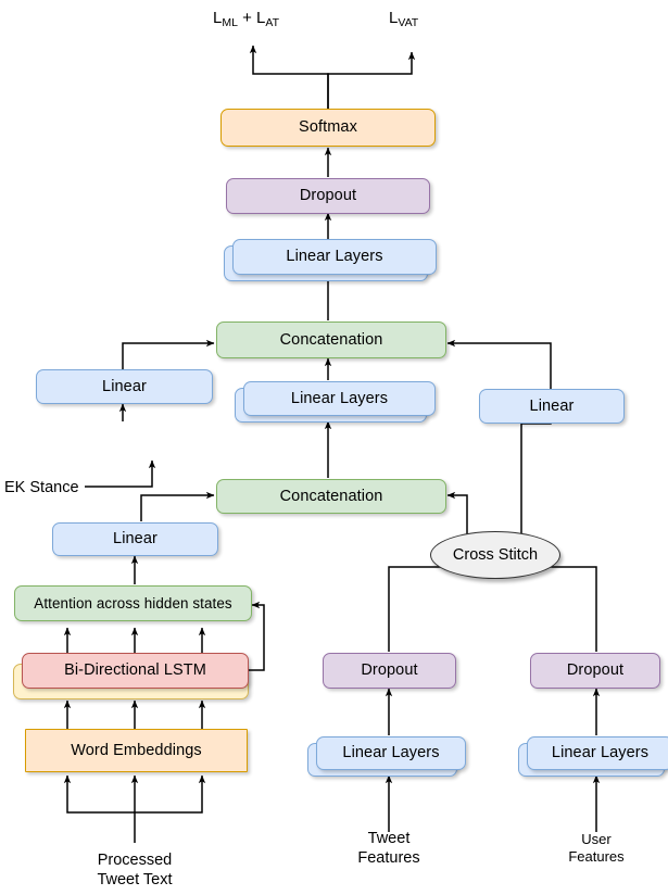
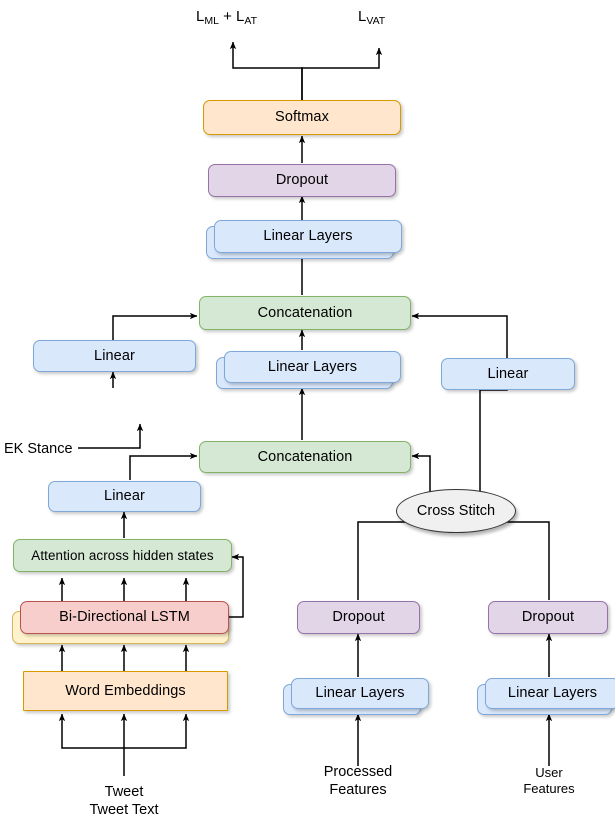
  LML + LAT
  LVAT
  Softmax
  Dropout
  Linear Layers
  Concatenation
  Linear
  Linear Layers
  Linear
  Concatenation
  Linear
  Cross Stitch
  Attention across hidden states
  Bi-Directional LSTM
  Word Embeddings
  Dropout
  Dropout
  Linear Layers
  Linear Layers
  EK Stance
- Processed
+ Tweet
  Tweet Text
- Tweet
+ Processed
  Features
  User
  Features
